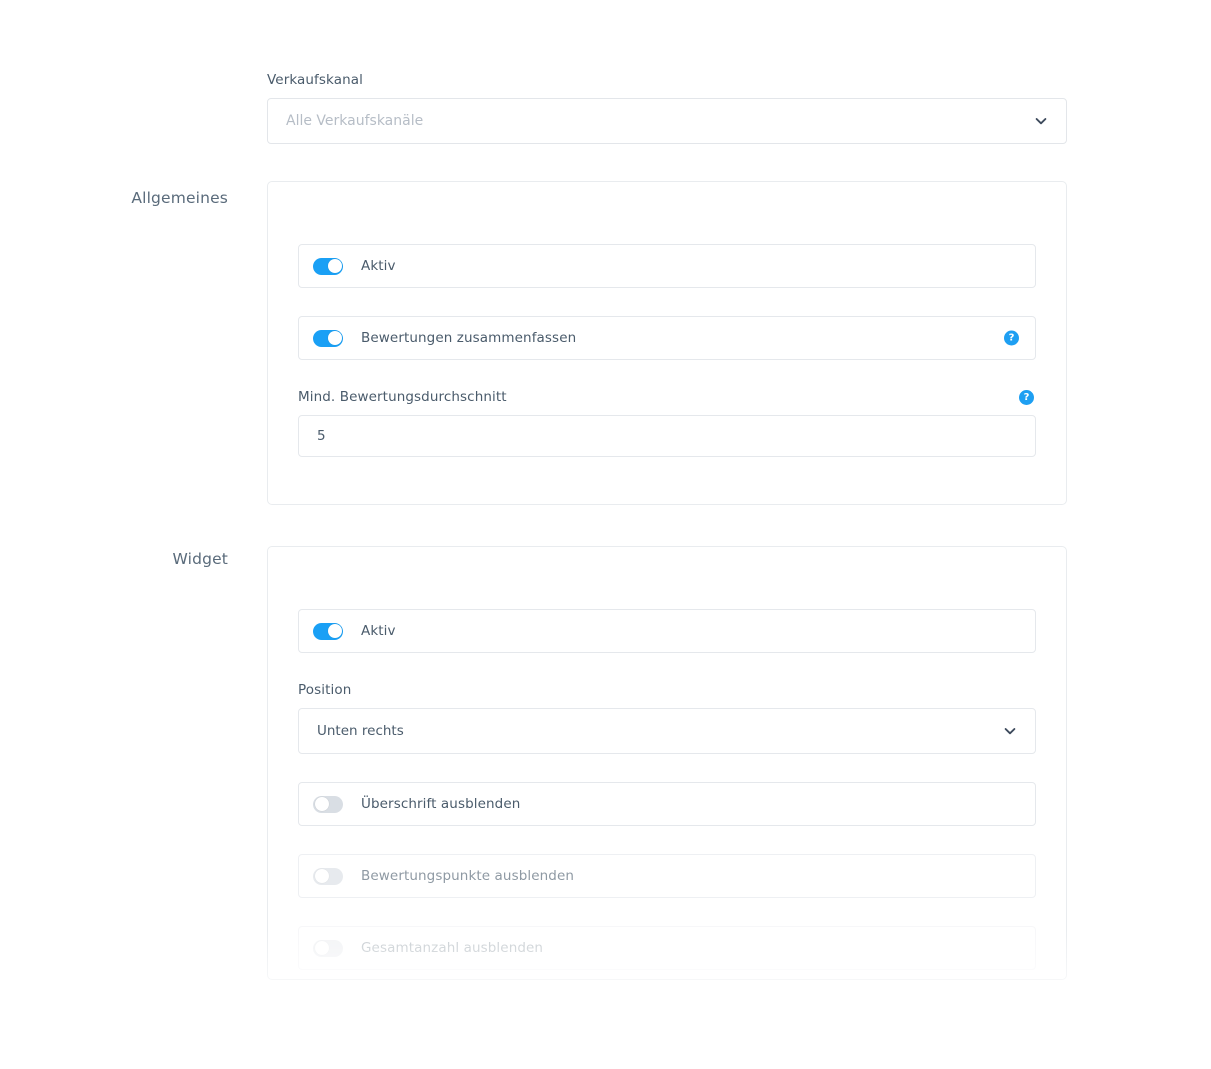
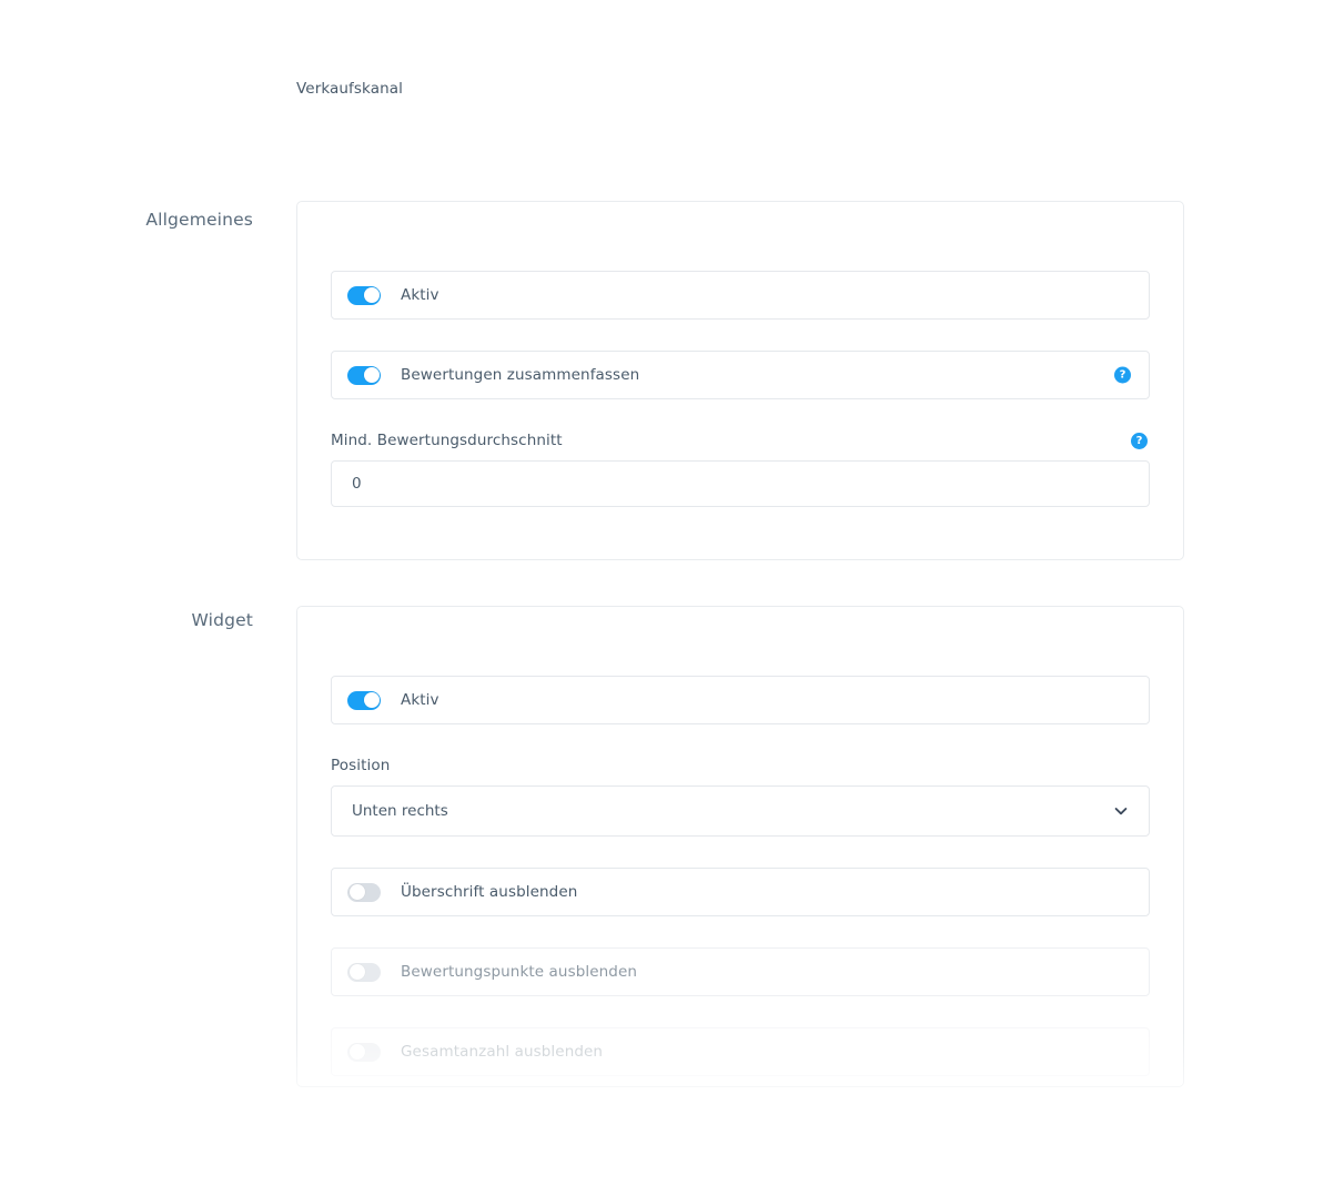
  Verkaufskanal
- Alle Verkaufskanäle
  Allgemeines
  Aktiv
  Bewertungen zusammenfassen
  ?
  Mind. Bewertungsdurchschnitt
  ?
- 5
+ 0
  Widget
  Aktiv
  Position
  Unten rechts
  Überschrift ausblenden
  Bewertungspunkte ausblenden
